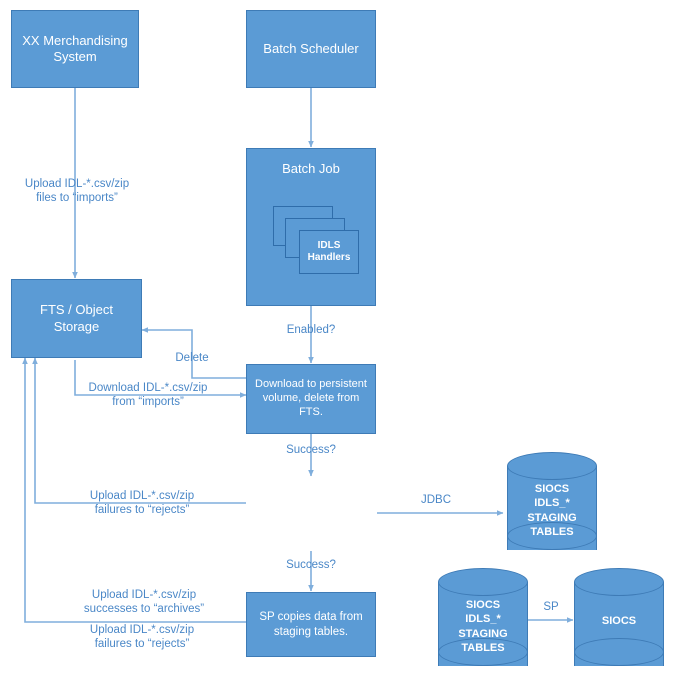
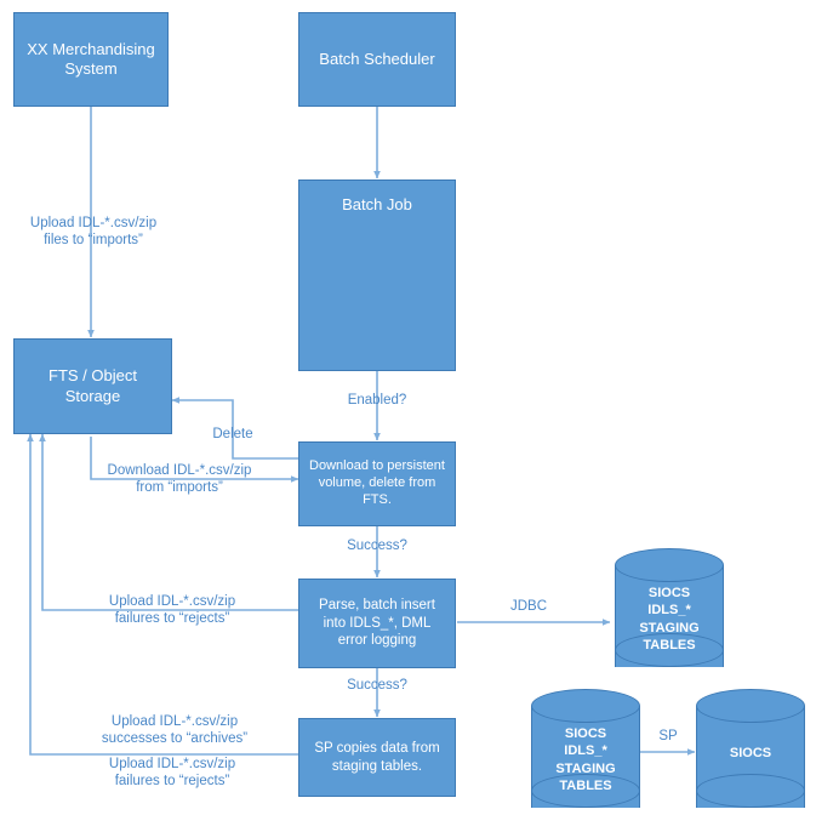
  XX Merchandising
  System
  Batch Scheduler
  Batch Job
- IDLS
- Handlers
  FTS / Object
  Storage
  Download to persistent
  volume, delete from FTS.
+ Parse, batch insert
+ into IDLS_*, DML
+ error logging
  SP copies data from
  staging tables.
  SIOCS
  IDLS_*
  STAGING
  TABLES
  SIOCS
  IDLS_*
  STAGING
  TABLES
  SIOCS
  Upload IDL-*.csv/zip
  files to “imports”
  Enabled?
  Delete
  Download IDL-*.csv/zip
  from “imports”
  Success?
  Success?
  JDBC
  SP
  Upload IDL-*.csv/zip
  failures to “rejects”
  Upload IDL-*.csv/zip
  successes to “archives”
  Upload IDL-*.csv/zip
  failures to “rejects”
